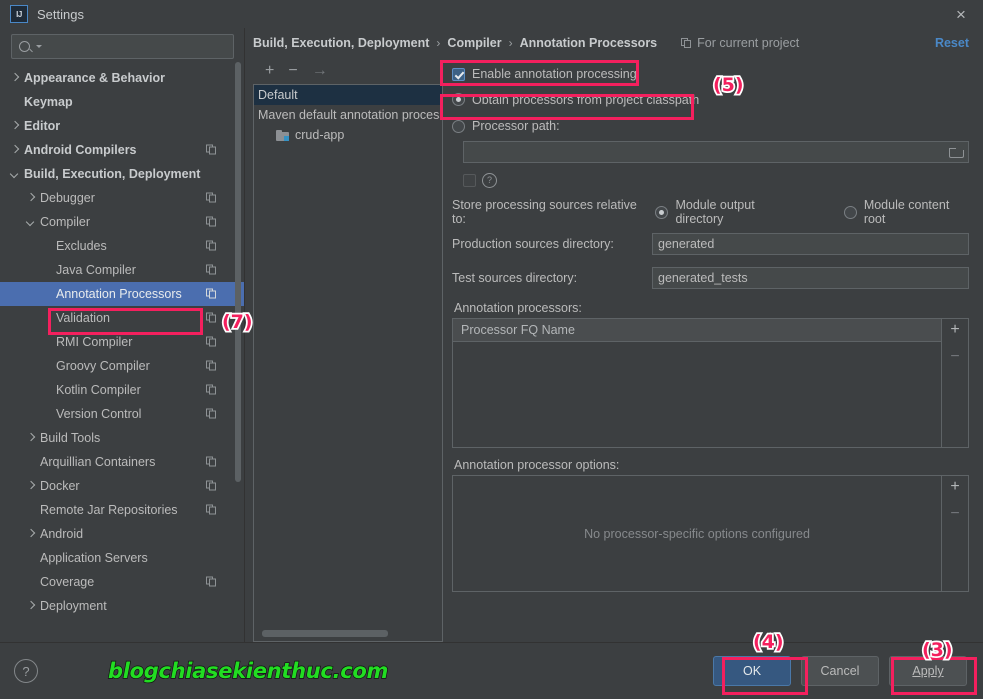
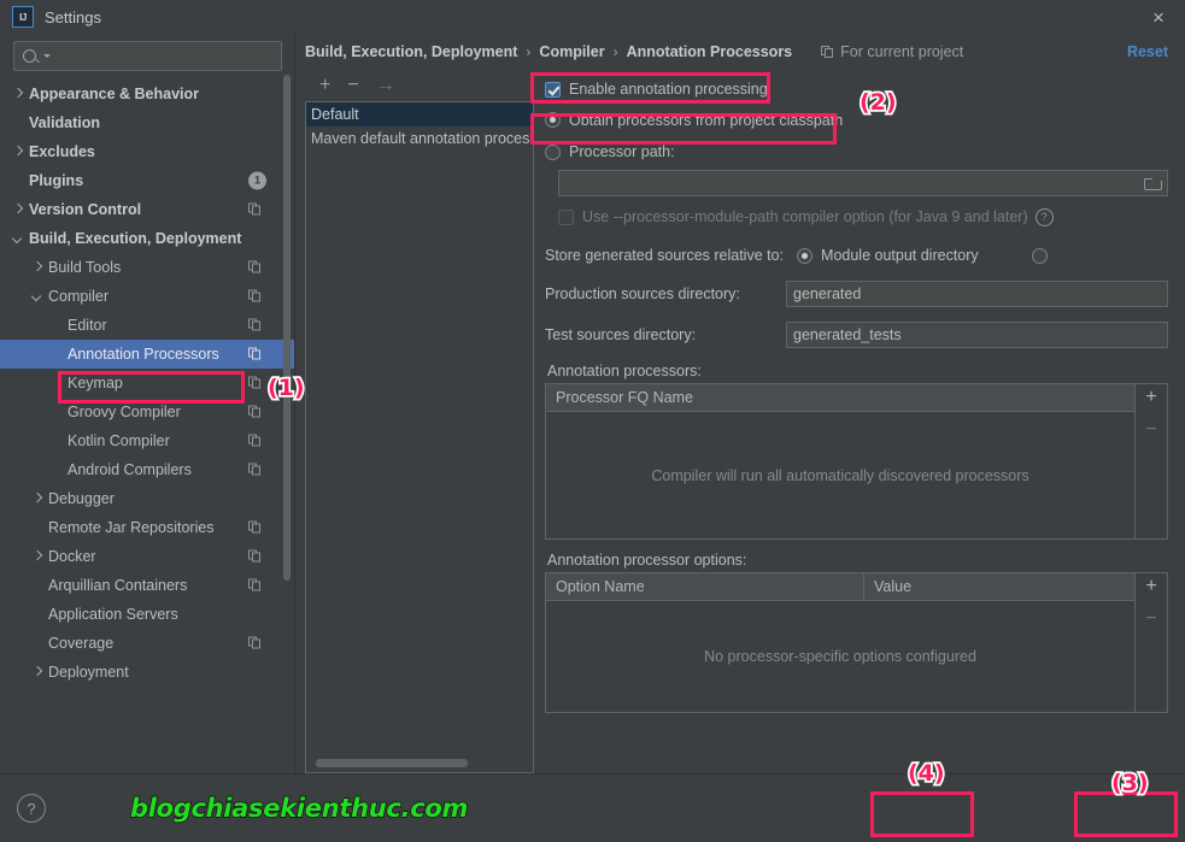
  IJ
  Settings
  ×
  Appearance & Behavior
- Keymap
+ Validation
- Editor
+ Excludes
+ Plugins
+ 1
- Android Compilers
+ Version Control
  Build, Execution, Deployment
- Debugger
+ Build Tools
  Compiler
- Excludes
+ Editor
- Java Compiler
  Annotation Processors
- Validation
+ Keymap
- RMI Compiler
  Groovy Compiler
  Kotlin Compiler
- Version Control
+ Android Compilers
- Build Tools
+ Debugger
- Arquillian Containers
+ Remote Jar Repositories
  Docker
- Remote Jar Repositories
+ Arquillian Containers
- Android
  Application Servers
  Coverage
  Deployment
  Build, Execution, Deployment
  ›
  Compiler
  ›
  Annotation Processors
  For current project
  Reset
  +
  −
  →
  Default
  Maven default annotation proces
- crud-app
  Enable annotation processing
  Obtain processors from project classpath
  Processor path:
+ Use --processor-module-path compiler option (for Java 9 and later)
  ?
- Store processing sources relative to:
+ Store generated sources relative to:
  Module output directory
- Module content root
  Production sources directory:
  generated
  Test sources directory:
  generated_tests
  Annotation processors:
  Processor FQ Name
+ Compiler will run all automatically discovered processors
  +
  −
  Annotation processor options:
+ Option Name
+ Value
  No processor-specific options configured
  +
  −
  ?
  blogchiasekienthuc.com
- OK
- Cancel
- Apply
- (7)
+ (1)
- (5)
+ (2)
  (3)
  (4)
